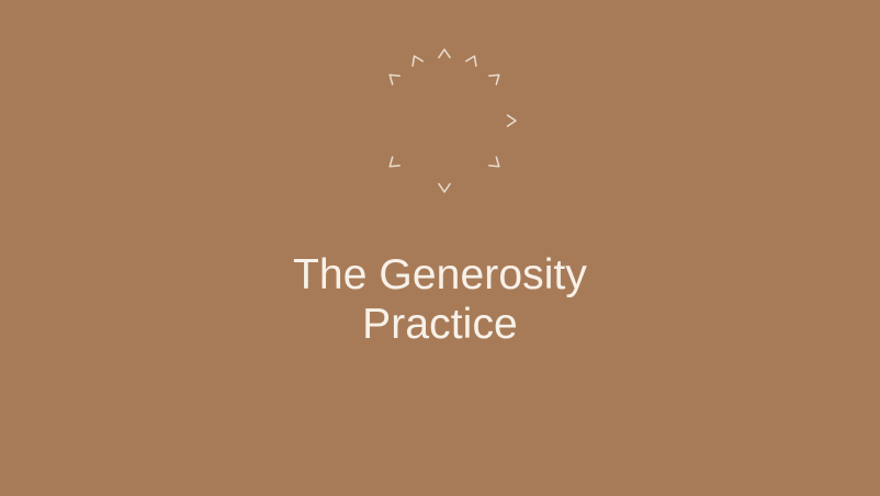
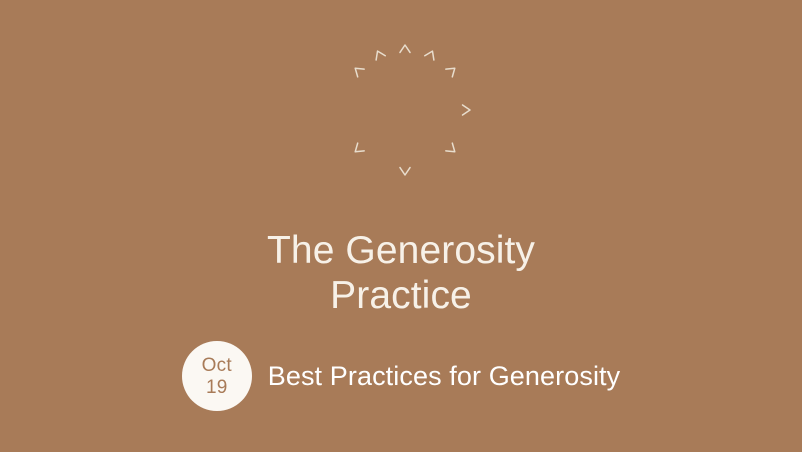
  The Generosity
  Practice
+ Oct
+ 19
+ Best Practices for Generosity
